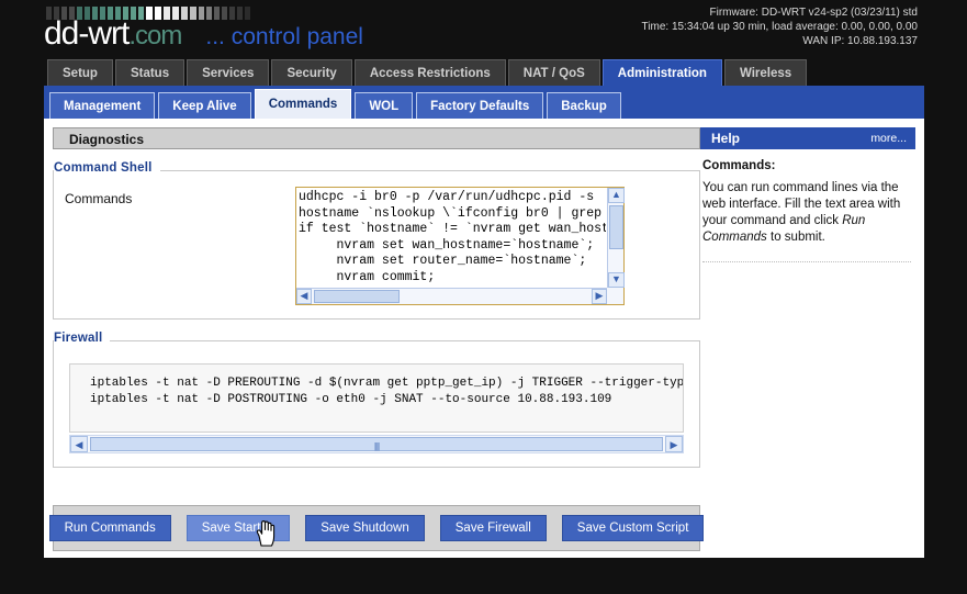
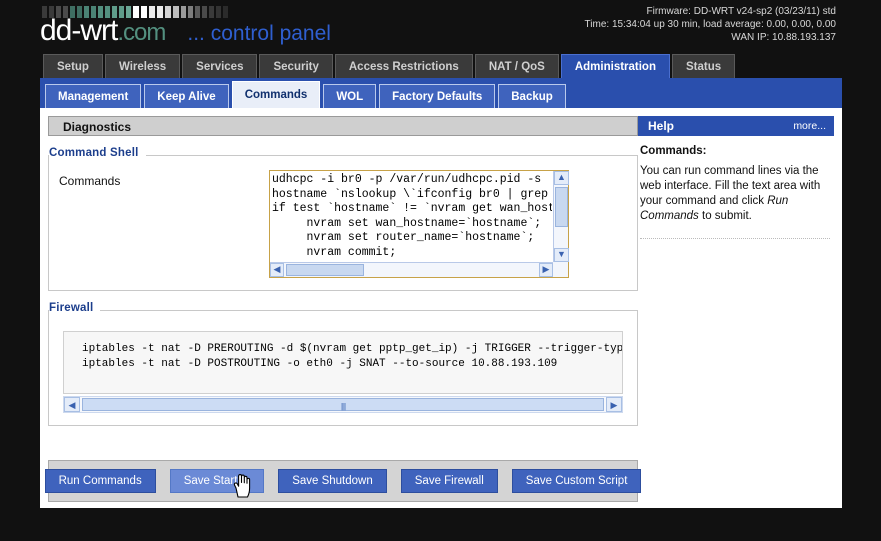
  dd-wrt.com ... control panel
  Firmware: DD-WRT v24-sp2 (03/23/11) std
  Time: 15:34:04 up 30 min, load average: 0.00, 0.00, 0.00
  WAN IP: 10.88.193.137
  Setup
- Status
+ Wireless
  Services
  Security
  Access Restrictions
  NAT / QoS
  Administration
- Wireless
+ Status
  Management
  Keep Alive
  Commands
  WOL
  Factory Defaults
  Backup
  Diagnostics
  Command Shell
  Commands
  udhcpc -i br0 -p /var/run/udhcpc.pid -s
  hostname `nslookup \`ifconfig br0 | grep
  if test `hostname` != `nvram get wan_host
  nvram set wan_hostname=`hostname`;
  nvram set router_name=`hostname`;
  nvram commit;
  ▲
  ▼
  ◀
  ▶
  Firewall
  iptables -t nat -D PREROUTING -d $(nvram get pptp_get_ip) -j TRIGGER --trigger-typ
  iptables -t nat -D POSTROUTING -o eth0 -j SNAT --to-source 10.88.193.109
  ◀
  ||||
  ▶
  Run Commands
  Save Start
  Save Shutdown
  Save Firewall
  Save Custom Script
  Help
  more...
  Commands:
  You can run command lines via the web interface. Fill the text area with your command and click Run Commands to submit.
